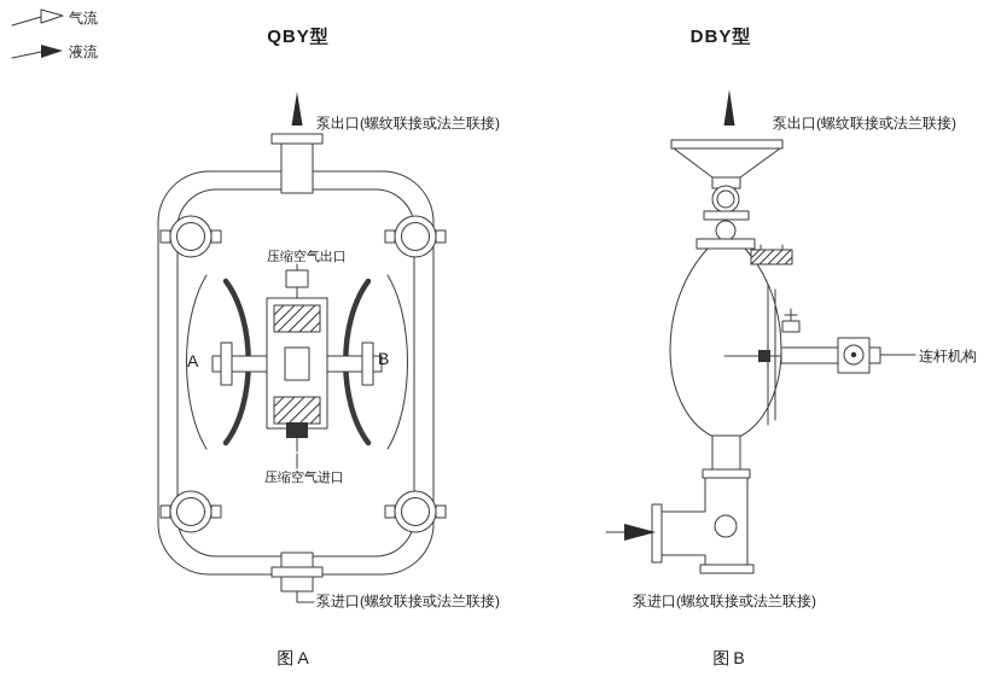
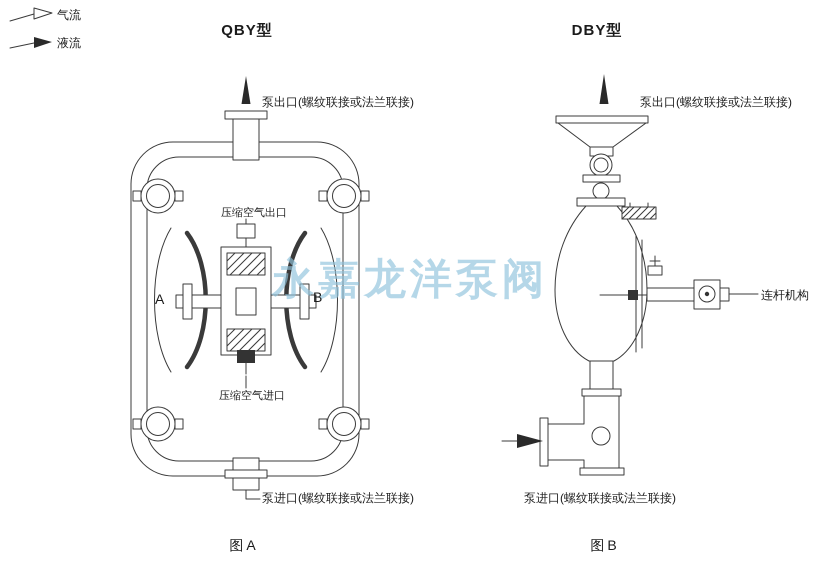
+ 永嘉龙洋泵阀
  气流
  液流
  QBY型
  DBY型
  泵出口(螺纹联接或法兰联接)
  压缩空气出口
  A
  B
  压缩空气进口
  泵进口(螺纹联接或法兰联接)
  图A
  泵出口(螺纹联接或法兰联接)
  连杆机构
  泵进口(螺纹联接或法兰联接)
  图B
